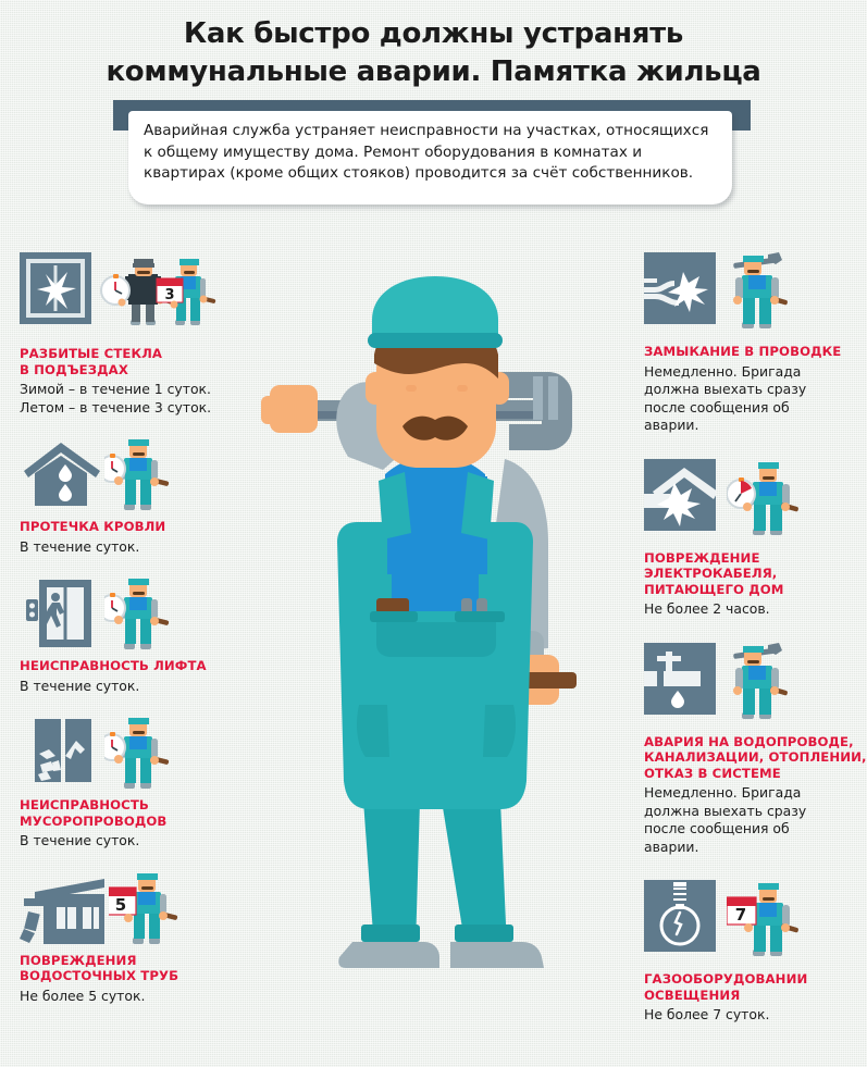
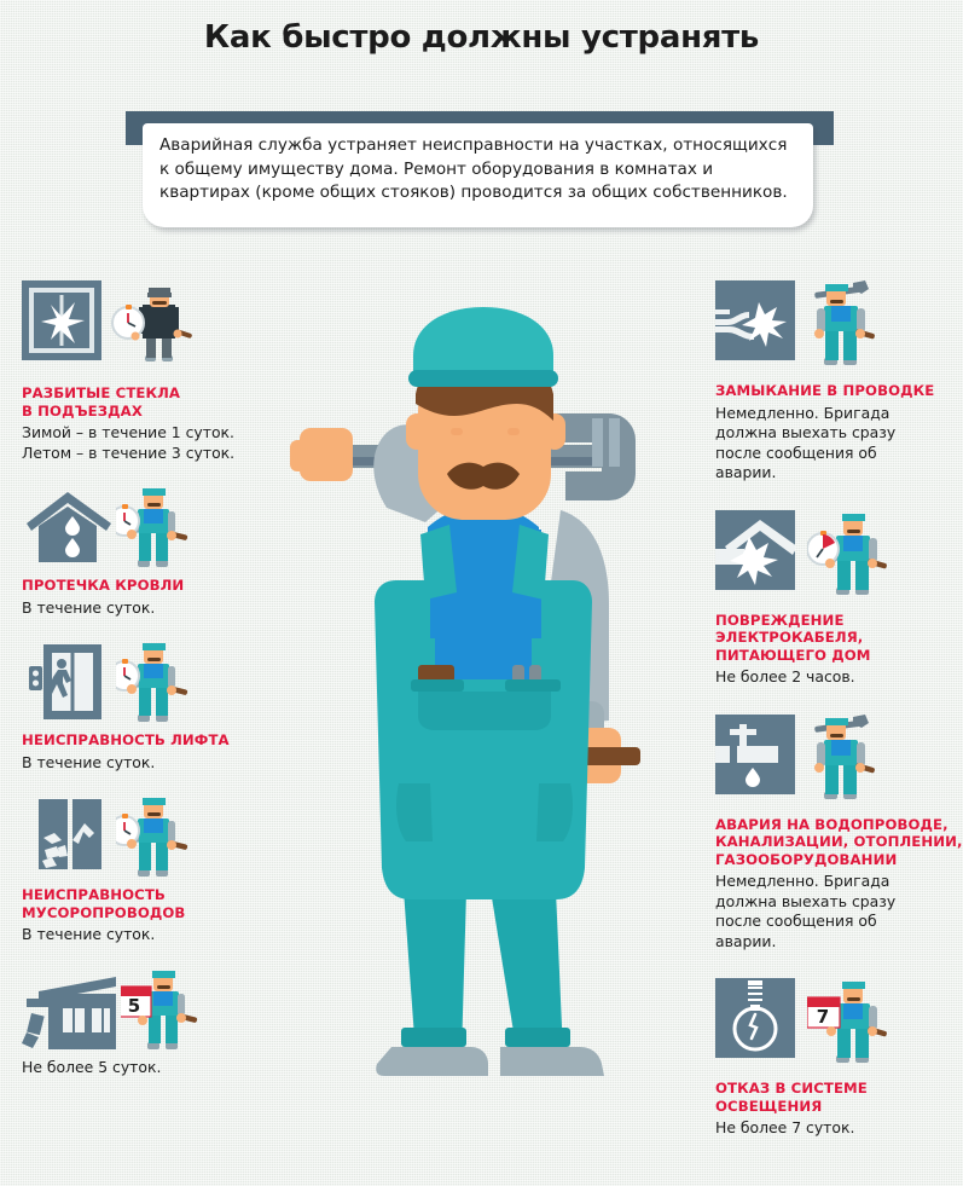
  Как быстро должны устранять
- коммунальные аварии. Памятка жильца
- Аварийная служба устраняет неисправности на участках, относящихся к общему имуществу дома. Ремонт оборудования в комнатах и квартирах (кроме общих стояков) проводится за счёт собственников.
+ Аварийная служба устраняет неисправности на участках, относящихся к общему имуществу дома. Ремонт оборудования в комнатах и квартирах (кроме общих стояков) проводится за общих собственников.
- 3
  РАЗБИТЫЕ СТЕКЛА
  В ПОДЪЕЗДАХ
  Зимой – в течение 1 суток.
  Летом – в течение 3 суток.
  ПРОТЕЧКА КРОВЛИ
  В течение суток.
  НЕИСПРАВНОСТЬ ЛИФТА
  В течение суток.
  НЕИСПРАВНОСТЬ
  МУСОРОПРОВОДОВ
  В течение суток.
  5
- ПОВРЕЖДЕНИЯ
- ВОДОСТОЧНЫХ ТРУБ
  Не более 5 суток.
  ЗАМЫКАНИЕ В ПРОВОДКЕ
  Немедленно. Бригада
  должна выехать сразу
  после сообщения об
  аварии.
  ПОВРЕЖДЕНИЕ
  ЭЛЕКТРОКАБЕЛЯ,
  ПИТАЮЩЕГО ДОМ
  Не более 2 часов.
  АВАРИЯ НА ВОДОПРОВОДЕ,
  КАНАЛИЗАЦИИ, ОТОПЛЕНИИ,
- ОТКАЗ В СИСТЕМЕ
+ ГАЗООБОРУДОВАНИИ
  Немедленно. Бригада
  должна выехать сразу
  после сообщения об
  аварии.
  7
- ГАЗООБОРУДОВАНИИ
+ ОТКАЗ В СИСТЕМЕ
  ОСВЕЩЕНИЯ
  Не более 7 суток.
